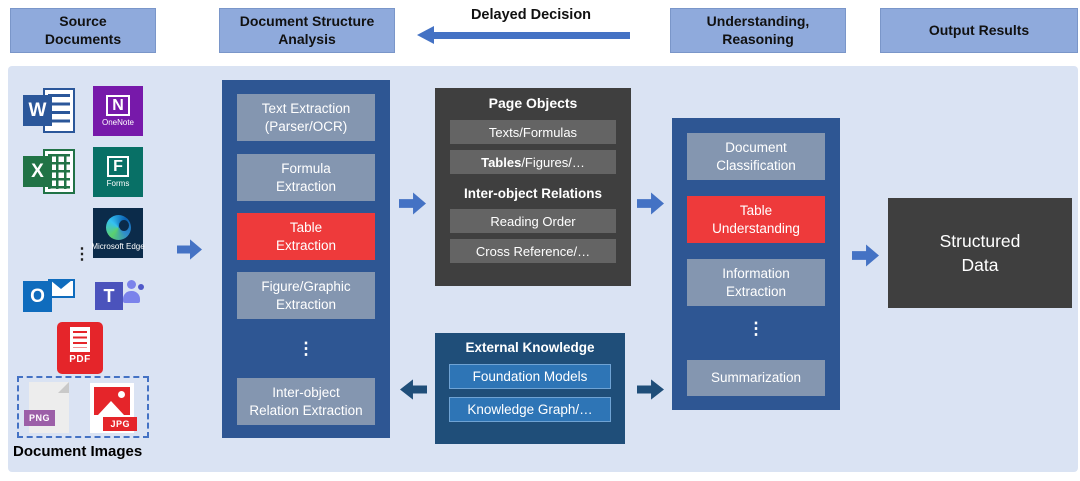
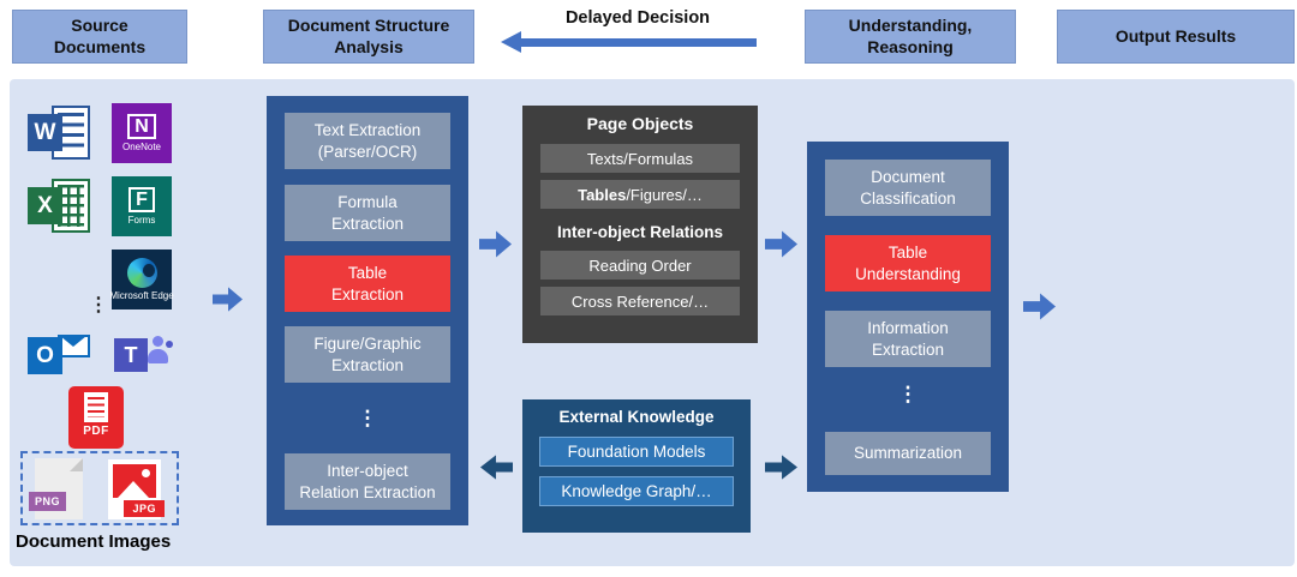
  Source
  Documents
  Document Structure
  Analysis
  Delayed Decision
  Understanding,
  Reasoning
  Output Results
  W
  N
  OneNote
  X
  F
  Forms
  Microsoft Edge
  ⋮
  O
  T
  PDF
  PNG
  JPG
  Document Images
  Text Extraction
  (Parser/OCR)
  Formula
  Extraction
  Table
  Extraction
  Figure/Graphic
  Extraction
  ⋮
  Inter-object
  Relation Extraction
  Page Objects
  Texts/Formulas
  Tables
  /Figures/…
  Inter-object Relations
  Reading Order
  Cross Reference/…
  External Knowledge
  Foundation Models
  Knowledge Graph/…
  Document
  Classification
  Table
  Understanding
  Information
  Extraction
  ⋮
  Summarization
- Structured
- Data
